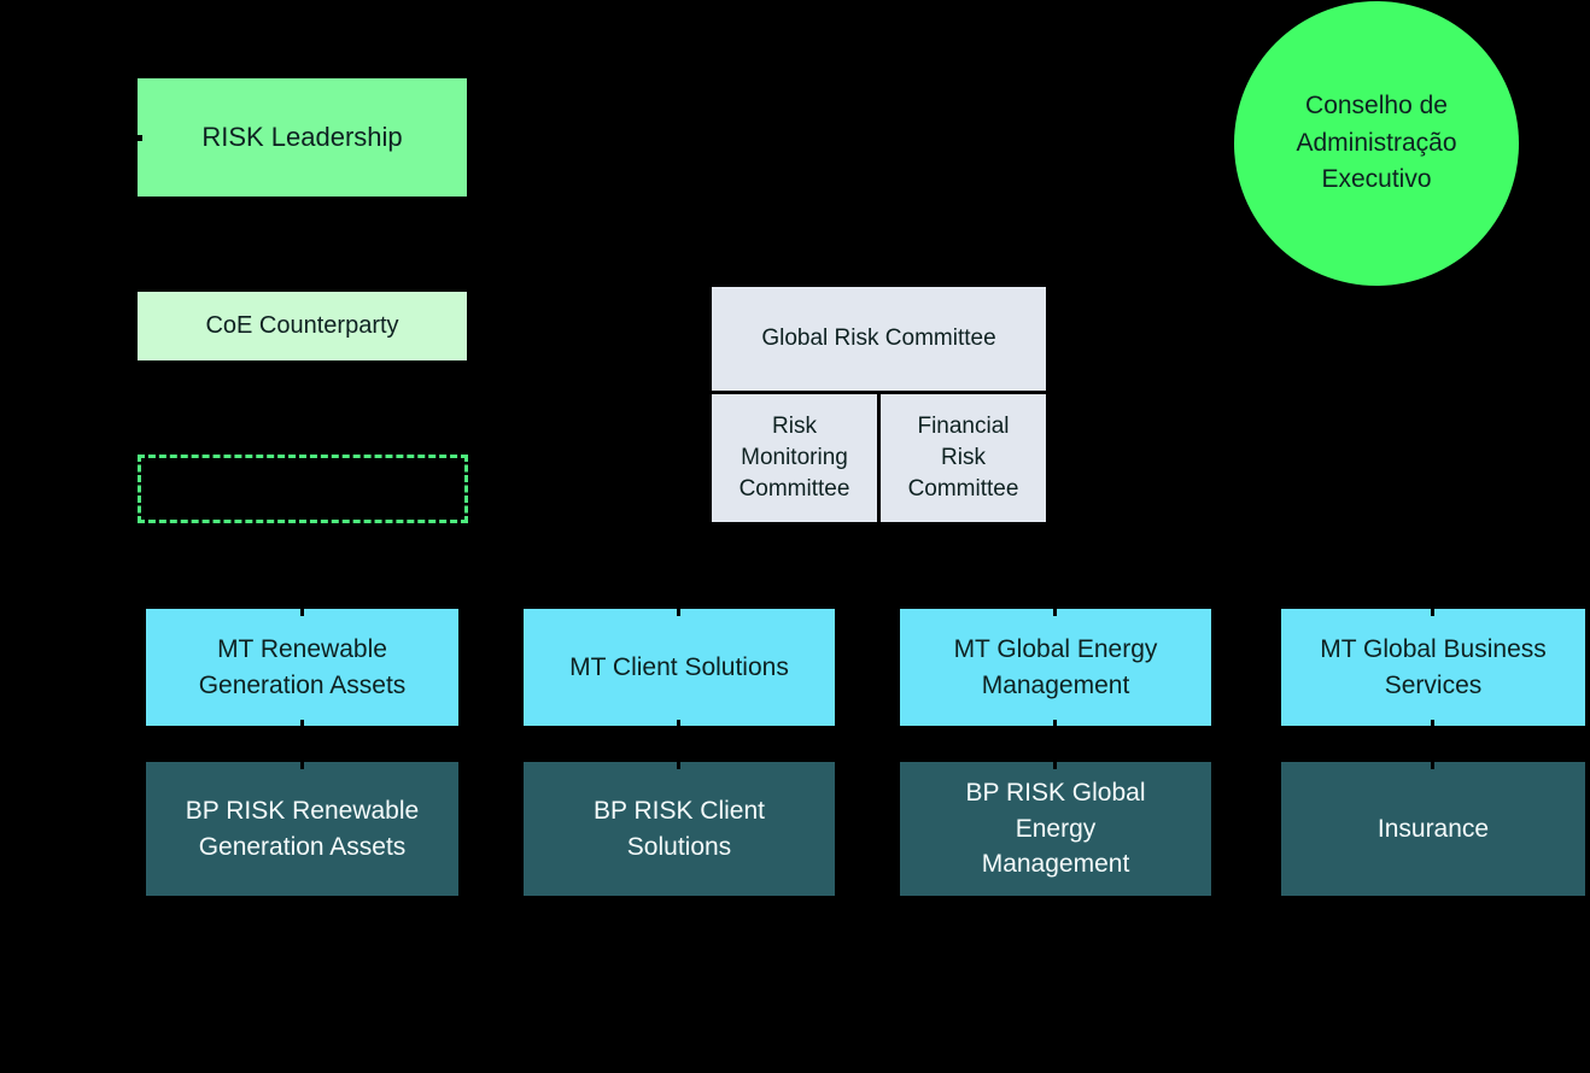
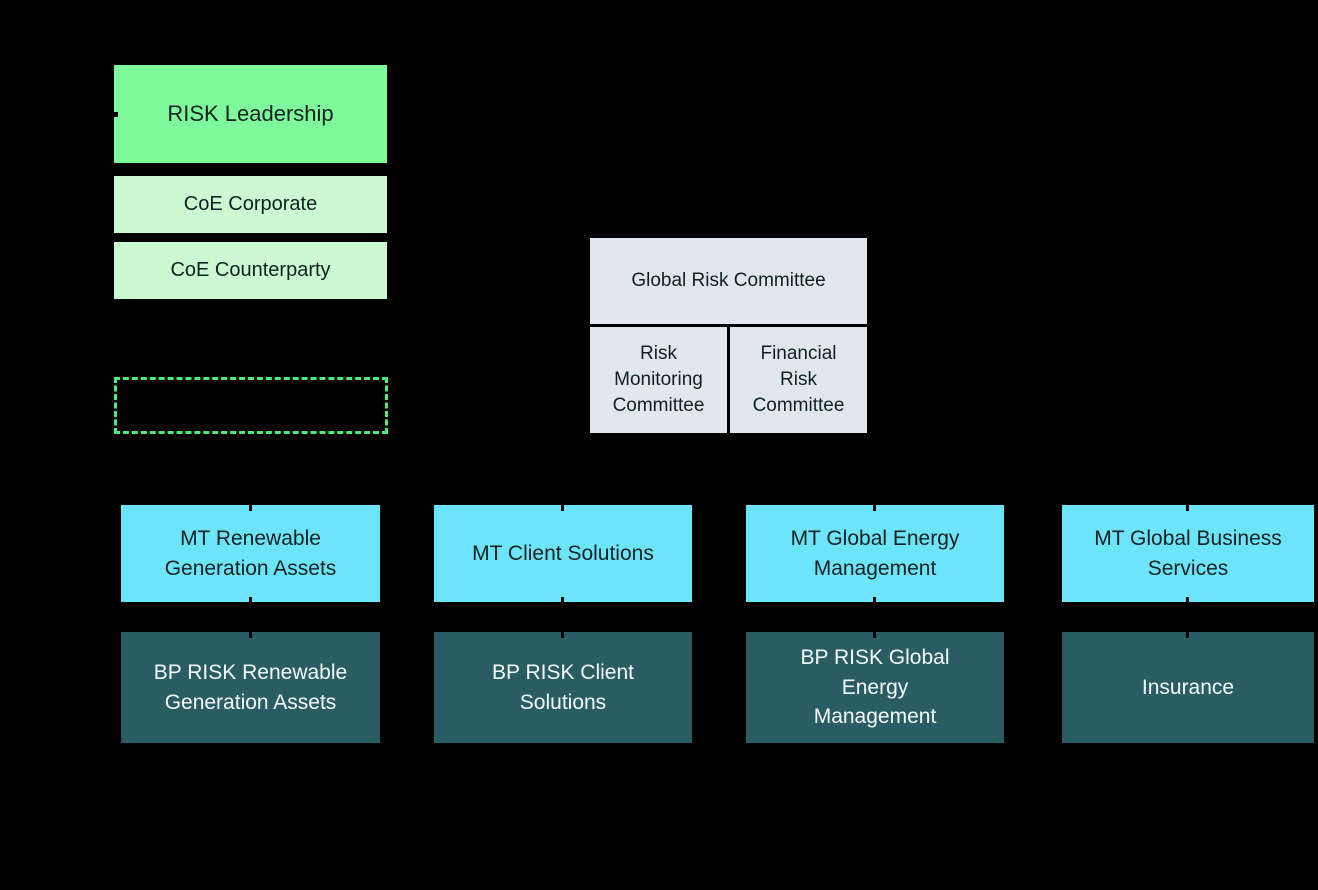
  RISK Leadership
+ CoE Corporate
  CoE Counterparty
  Global Risk Committee
  Risk
  Monitoring
  Committee
  Financial
  Risk
  Committee
- Conselho de
- Administração
- Executivo
  MT Renewable
  Generation Assets
  MT Client Solutions
  MT Global Energy
  Management
  MT Global Business
  Services
  BP RISK Renewable
  Generation Assets
  BP RISK Client
  Solutions
  BP RISK Global
  Energy
  Management
  Insurance
